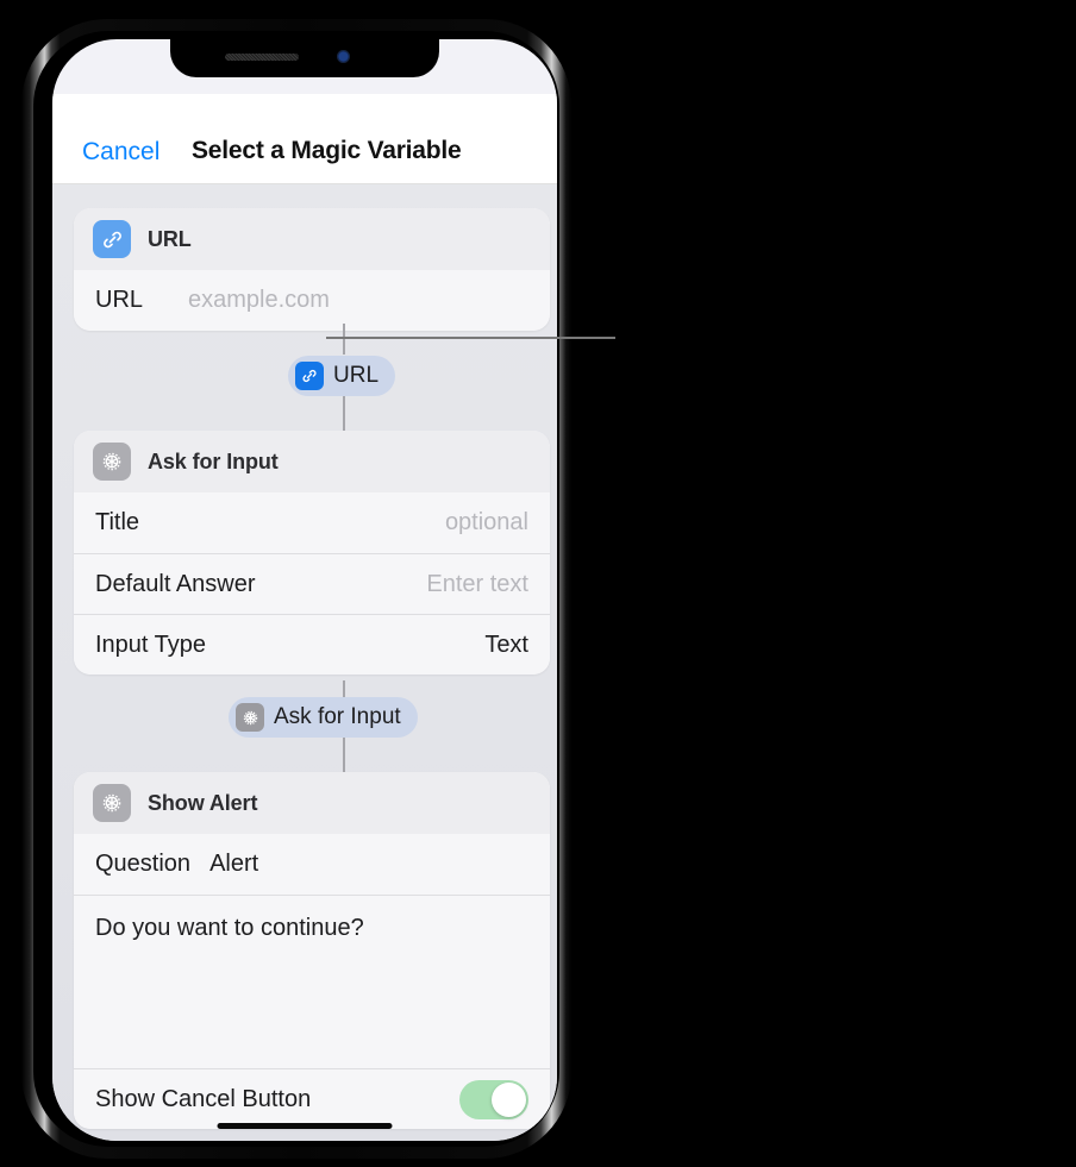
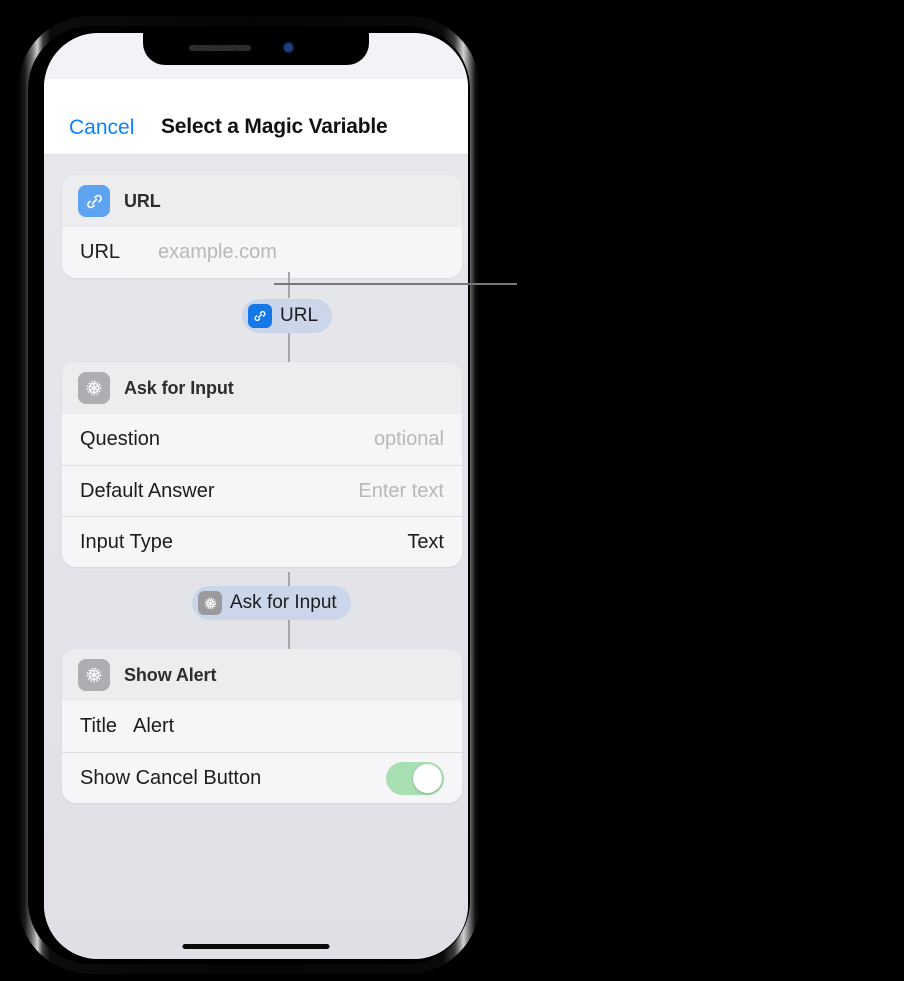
  Cancel
  Select a Magic Variable
  URL
  URL
  example.com
  URL
  Ask for Input
- Title
+ Question
  optional
  Default Answer
  Enter text
  Input Type
  Text
  Ask for Input
  Show Alert
- Question
+ Title
  Alert
- Do you want to continue?
  Show Cancel Button
